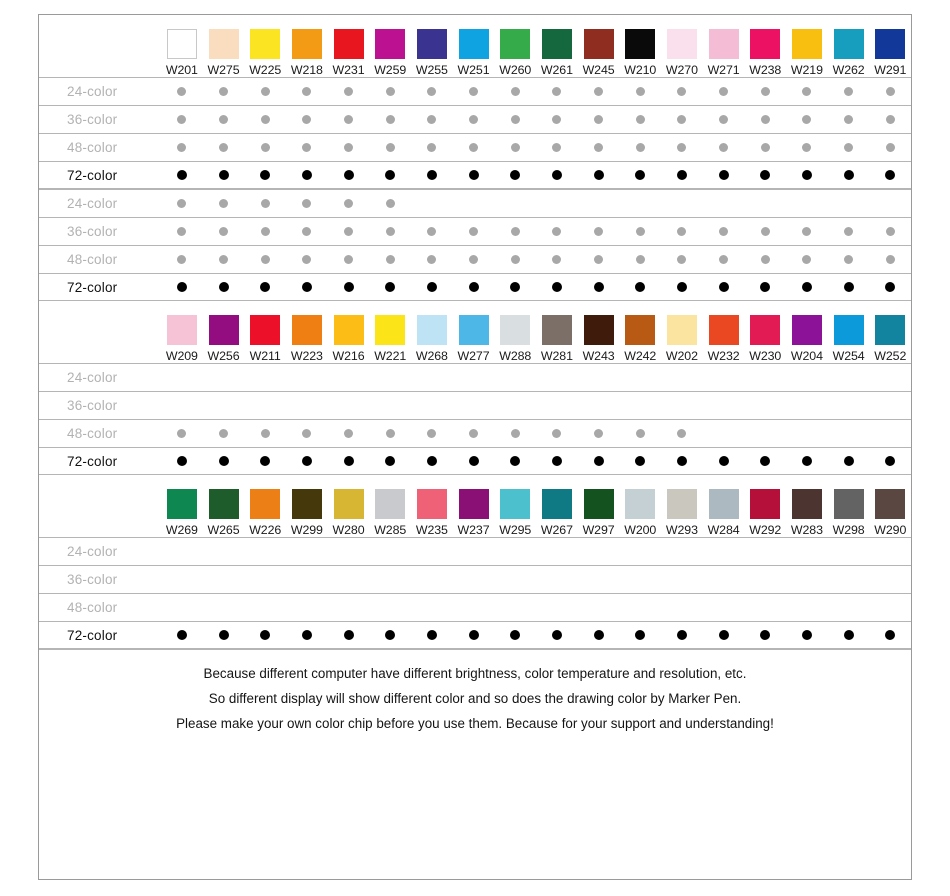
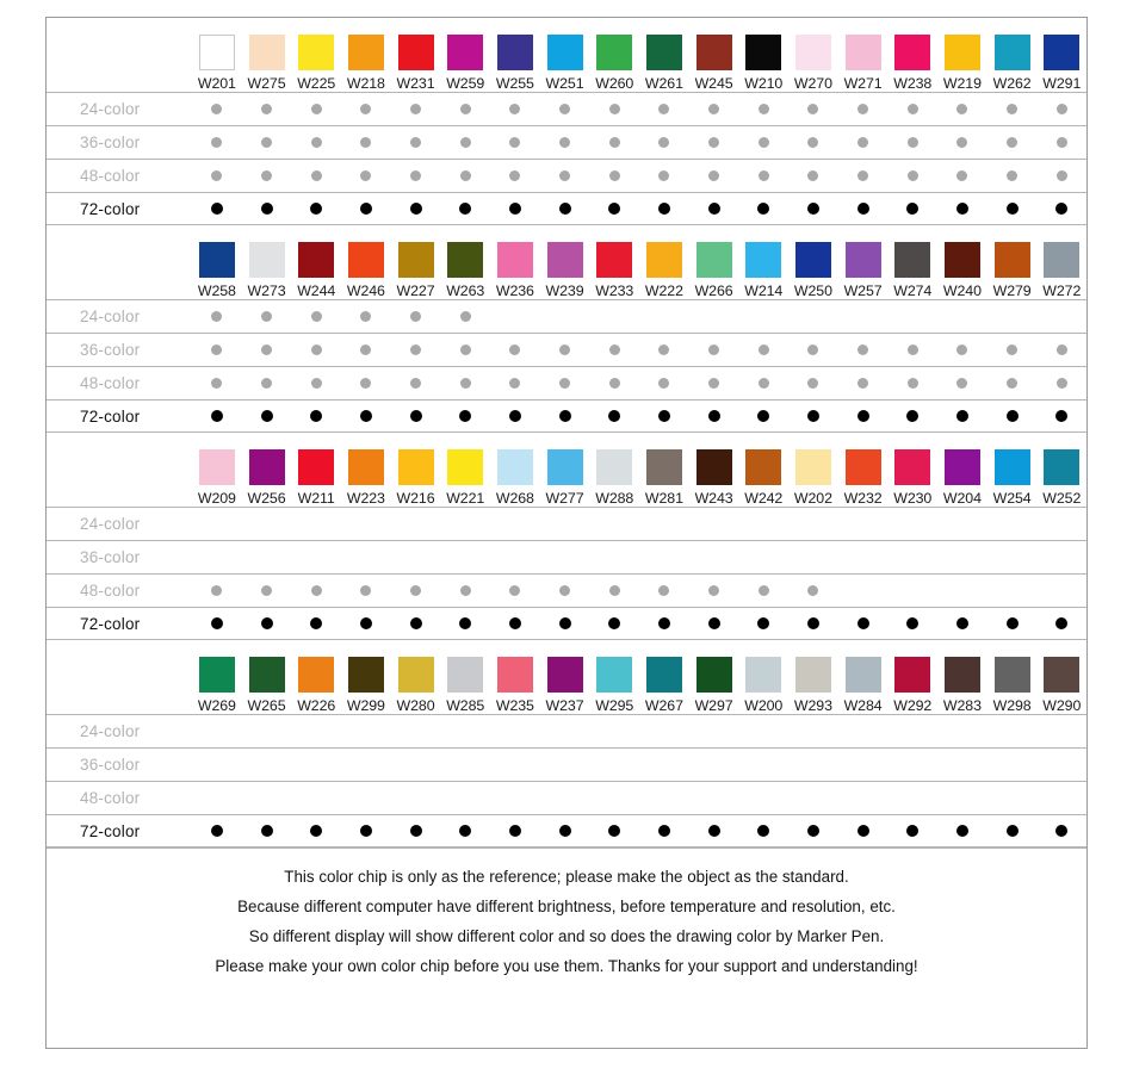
  W201
  W275
  W225
  W218
  W231
  W259
  W255
  W251
  W260
  W261
  W245
  W210
  W270
  W271
  W238
  W219
  W262
  W291
  24-color
  36-color
  48-color
  72-color
+ W258
+ W273
+ W244
+ W246
+ W227
+ W263
+ W236
+ W239
+ W233
+ W222
+ W266
+ W214
+ W250
+ W257
+ W274
+ W240
+ W279
+ W272
  24-color
  36-color
  48-color
  72-color
  W209
  W256
  W211
  W223
  W216
  W221
  W268
  W277
  W288
  W281
  W243
  W242
  W202
  W232
  W230
  W204
  W254
  W252
  24-color
  36-color
  48-color
  72-color
  W269
  W265
  W226
  W299
  W280
  W285
  W235
  W237
  W295
  W267
  W297
  W200
  W293
  W284
  W292
  W283
  W298
  W290
  24-color
  36-color
  48-color
  72-color
+ This color chip is only as the reference; please make the object as the standard.
- Because different computer have different brightness, color temperature and resolution, etc.
+ Because different computer have different brightness, before temperature and resolution, etc.
  So different display will show different color and so does the drawing color by Marker Pen.
- Please make your own color chip before you use them. Because for your support and understanding!
+ Please make your own color chip before you use them. Thanks for your support and understanding!
